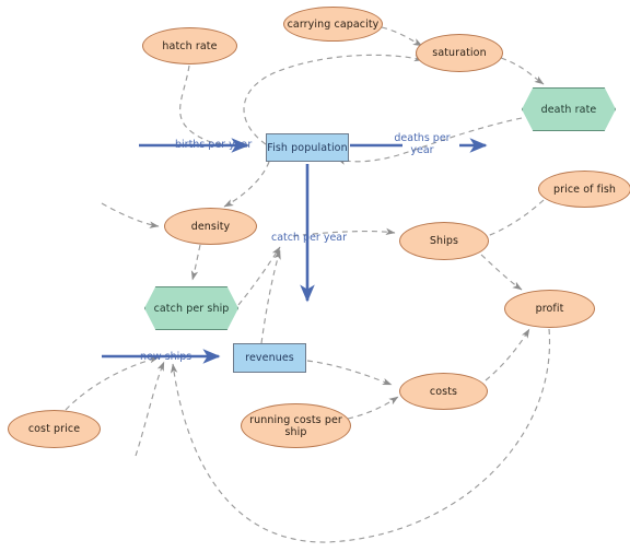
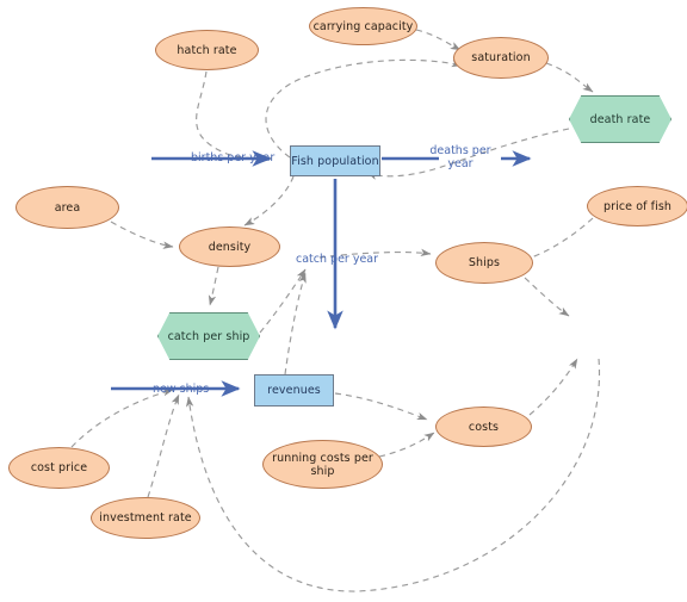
  hatch rate
  carrying capacity
  saturation
  death rate
  Fish population
+ area
  price of fish
  density
  Ships
  catch per ship
- profit
  revenues
  costs
  running costs per ship
  cost price
+ investment rate
  births per year
  deaths per
  year
  catch per year
  new ships
